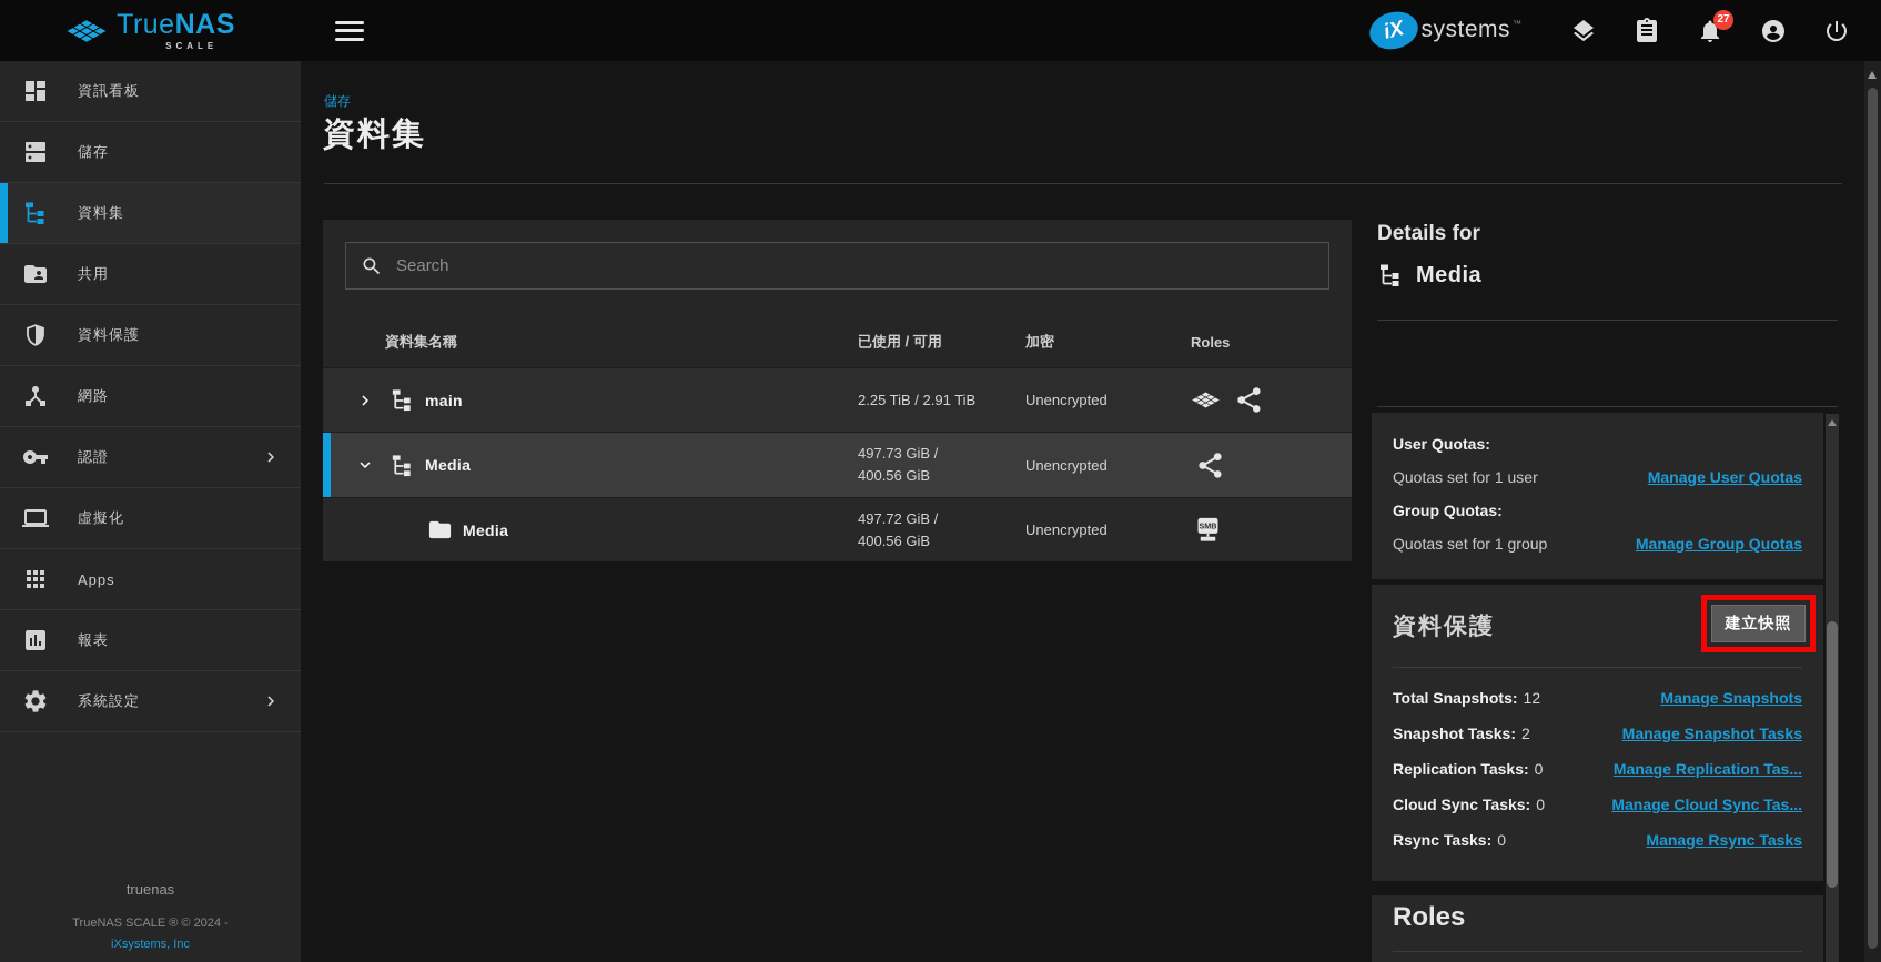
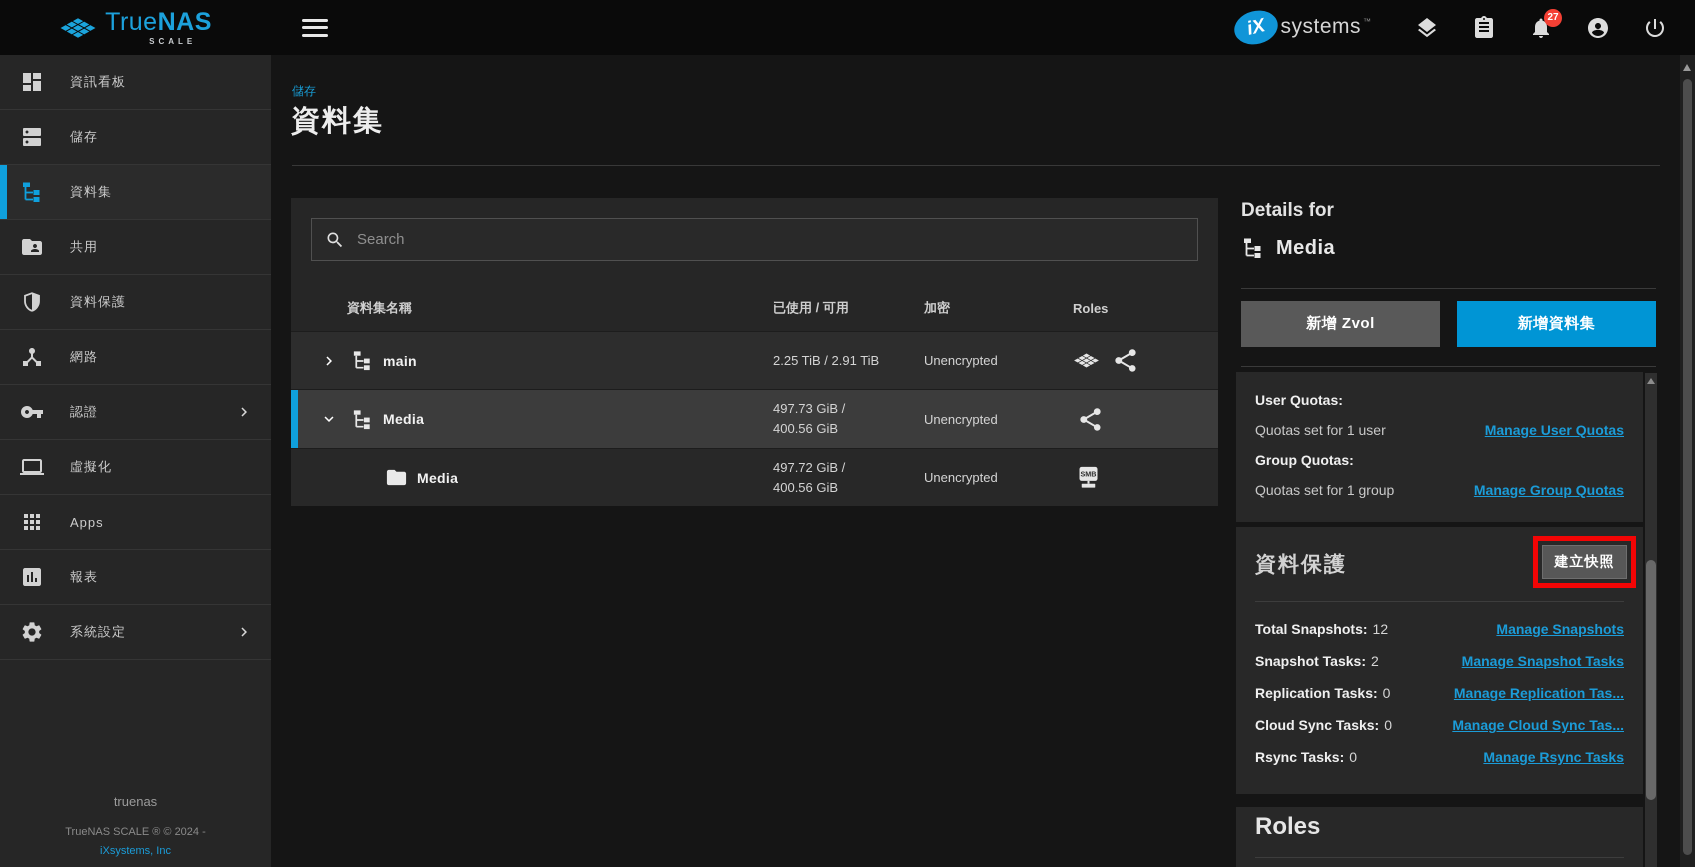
  TrueNAS
  SCALE
  systems
  ™
  27
  資訊看板
  儲存
  資料集
  共用
  資料保護
  網路
  認證
  虛擬化
  Apps
  報表
  系統設定
  truenas
  TrueNAS SCALE ® © 2024 -
  iXsystems, Inc
  儲存
  資料集
  Search
  資料集名稱
  已使用 / 可用
  加密
  Roles
  main
  2.25 TiB / 2.91 TiB
  Unencrypted
  Media
  497.73 GiB /
  400.56 GiB
  Unencrypted
  Media
  497.72 GiB /
  400.56 GiB
  Unencrypted
  Details for
  Media
+ 新增 Zvol
+ 新增資料集
  User Quotas:
  Quotas set for 1 user
  Manage User Quotas
  Group Quotas:
  Quotas set for 1 group
  Manage Group Quotas
  資料保護
  Total Snapshots: 12
  Manage Snapshots
  Snapshot Tasks: 2
  Manage Snapshot Tasks
  Replication Tasks: 0
  Manage Replication Tas...
  Cloud Sync Tasks: 0
  Manage Cloud Sync Tas...
  Rsync Tasks: 0
  Manage Rsync Tasks
  Roles
  建立快照
